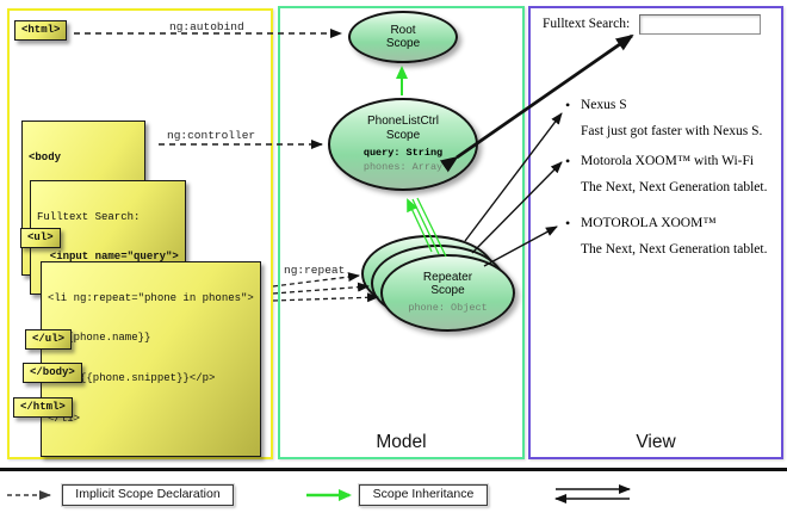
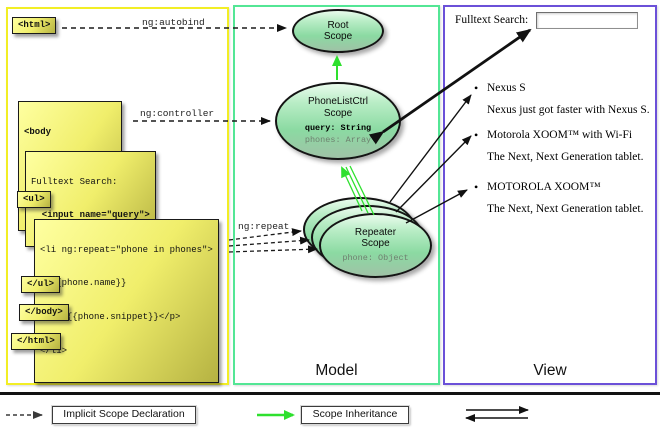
  Model
  View
  <html>
  <body
  Fulltext Search:
  <input name="query">
  <ul>
  <li ng:repeat="phone in phones">
  phone.name}}
  {{phone.snippet}}</p>
  </li>
  </ul>
  </body>
  </html>
  ng:autobind
  ng:controller
  ng:repeat
  Root
  Scope
  PhoneListCtrl
  Scope
  query: String
  phones: Array
  Repeater
  Scope
  phone: Object
  Fulltext Search:
  •
  Nexus S
- Fast just got faster with Nexus S.
+ Nexus just got faster with Nexus S.
  •
  Motorola XOOM™ with Wi-Fi
  The Next, Next Generation tablet.
  •
  MOTOROLA XOOM™
  The Next, Next Generation tablet.
  Implicit Scope Declaration
  Scope Inheritance
